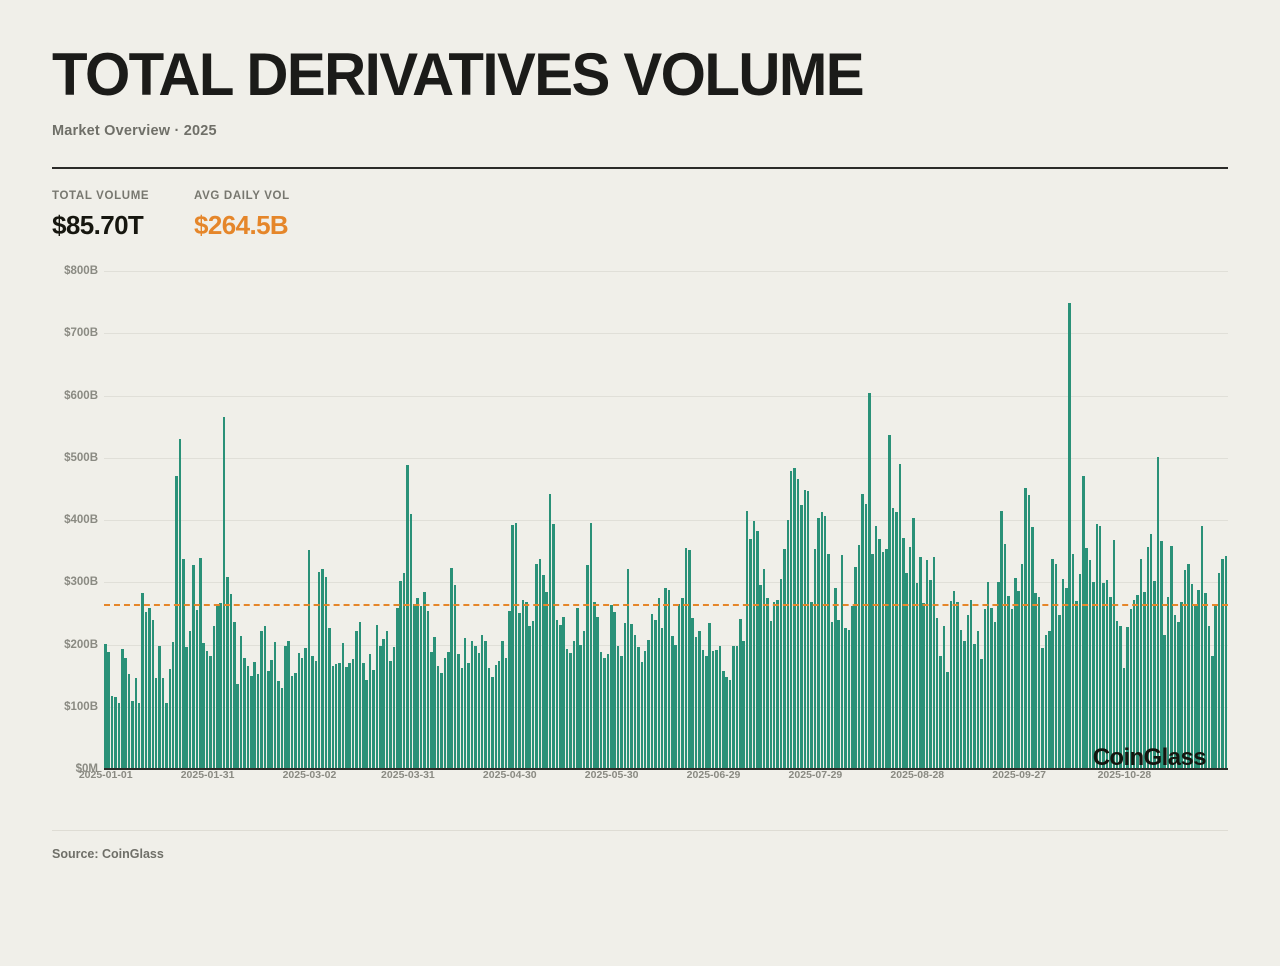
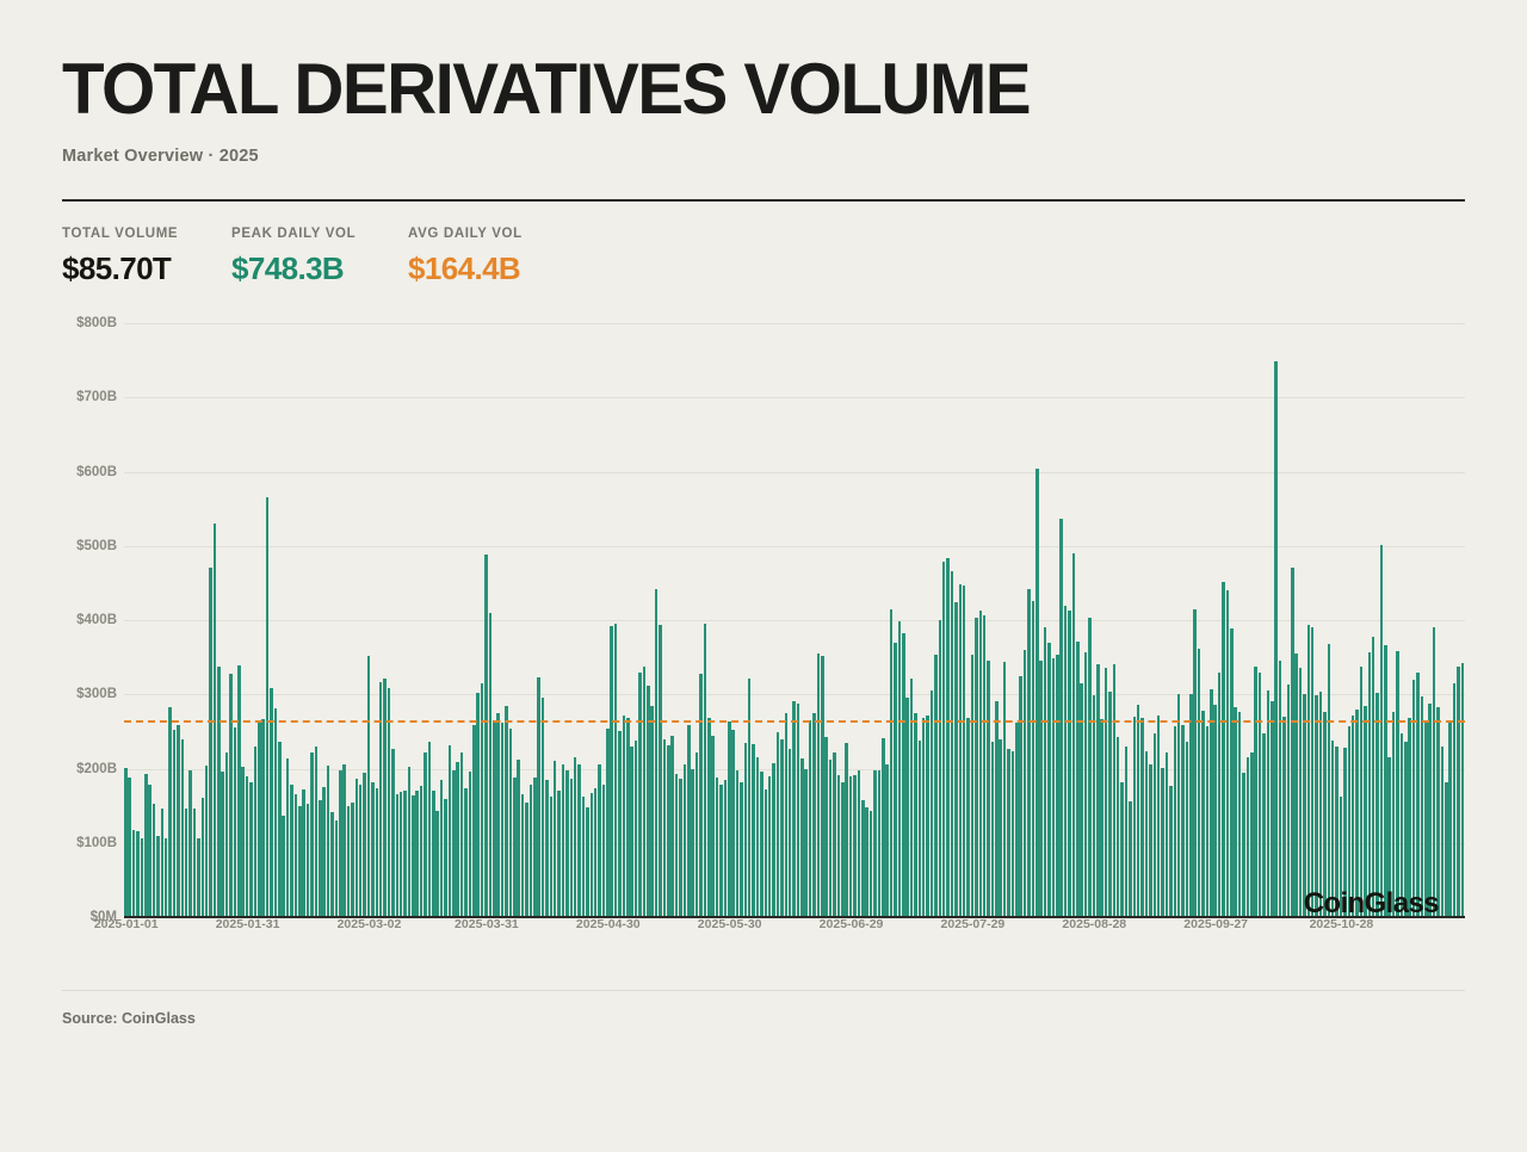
  TOTAL DERIVATIVES VOLUME
  Market Overview · 2025
  TOTAL VOLUME
  $85.70T
+ PEAK DAILY VOL
+ $748.3B
  AVG DAILY VOL
- $264.5B
+ $164.4B
  $0M
  $100B
  $200B
  $300B
  $400B
  $500B
  $600B
  $700B
  $800B
  2025-01-01
  2025-01-31
  2025-03-02
  2025-03-31
  2025-04-30
  2025-05-30
  2025-06-29
  2025-07-29
  2025-08-28
  2025-09-27
  2025-10-28
  CoinGlass
  Source: CoinGlass
